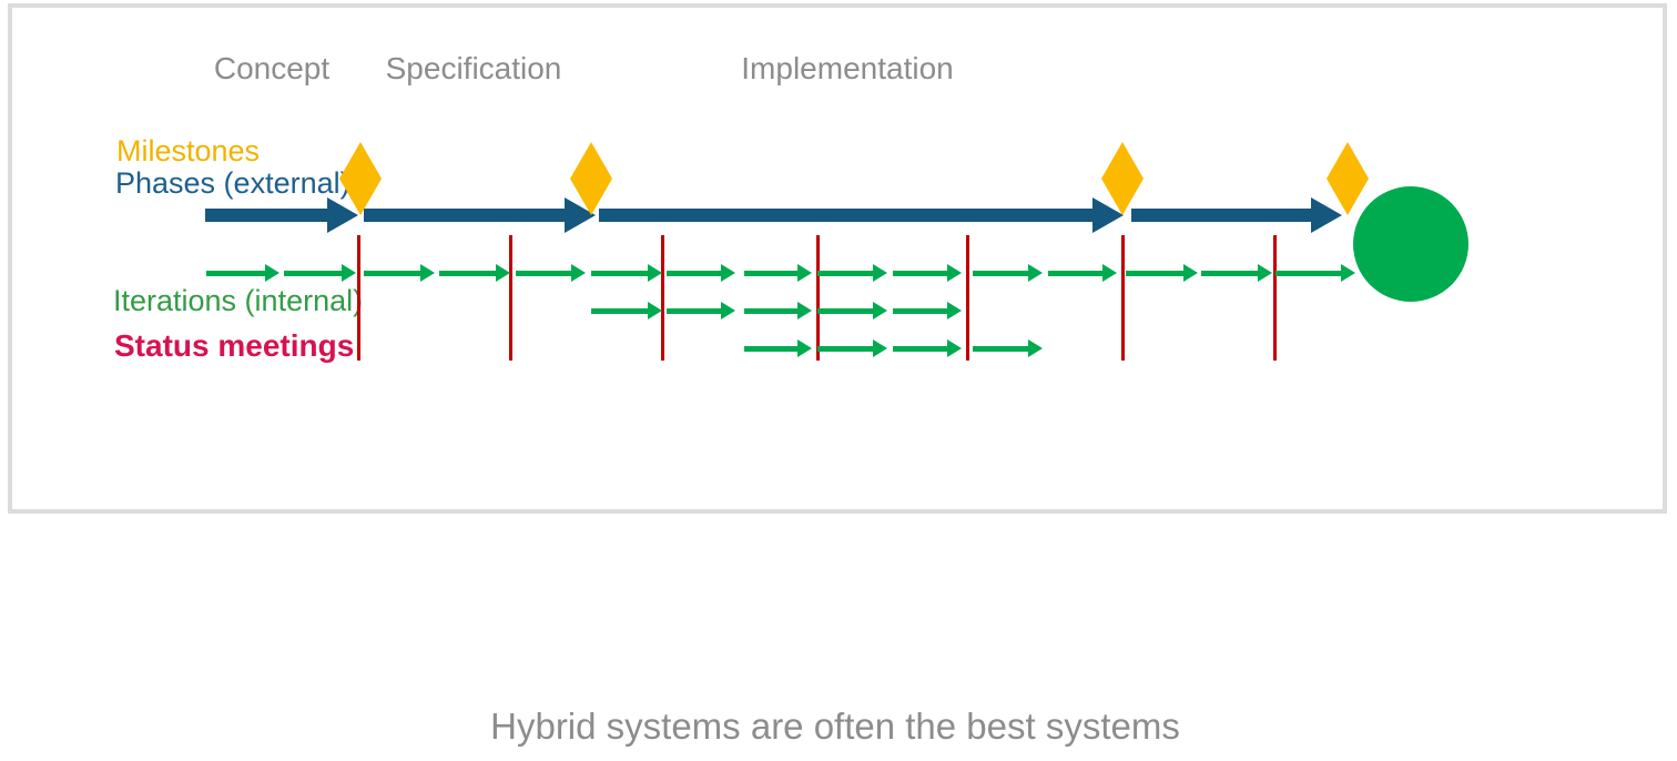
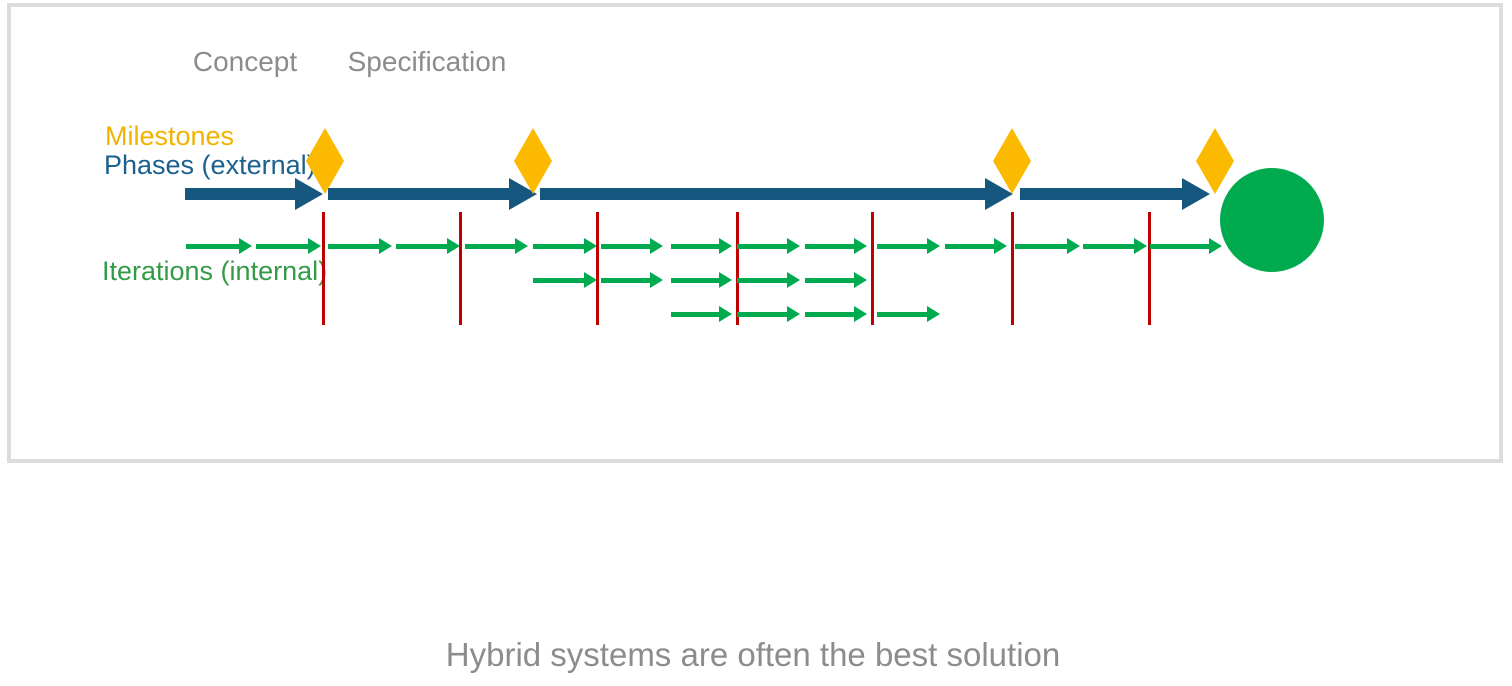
  Milestones
  Phases (external
  Iterations (internal
- Status meetings
- Hybrid systems are often the best systems
+ Hybrid systems are often the best solution
  Concept
  Specification
- Implementation
